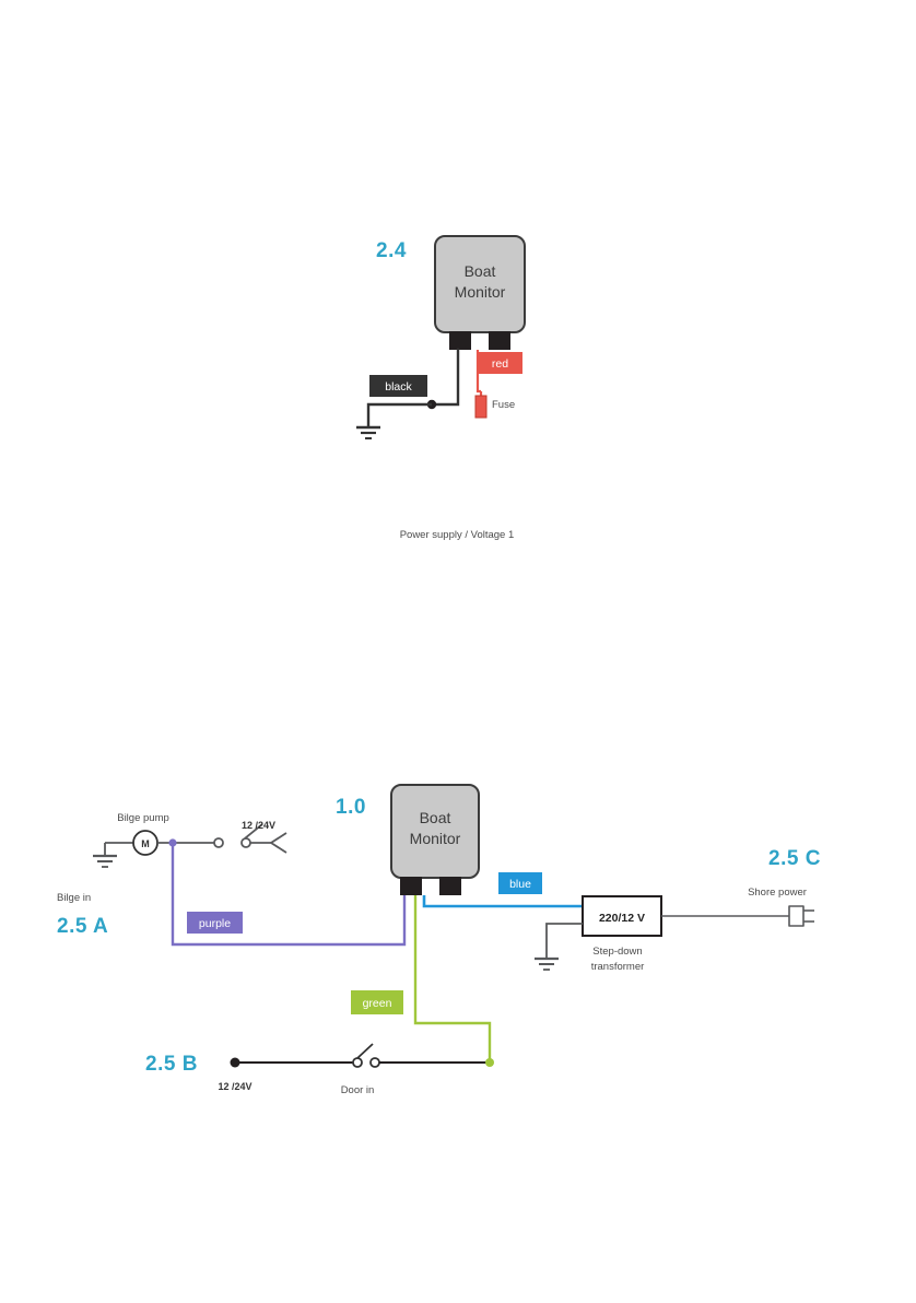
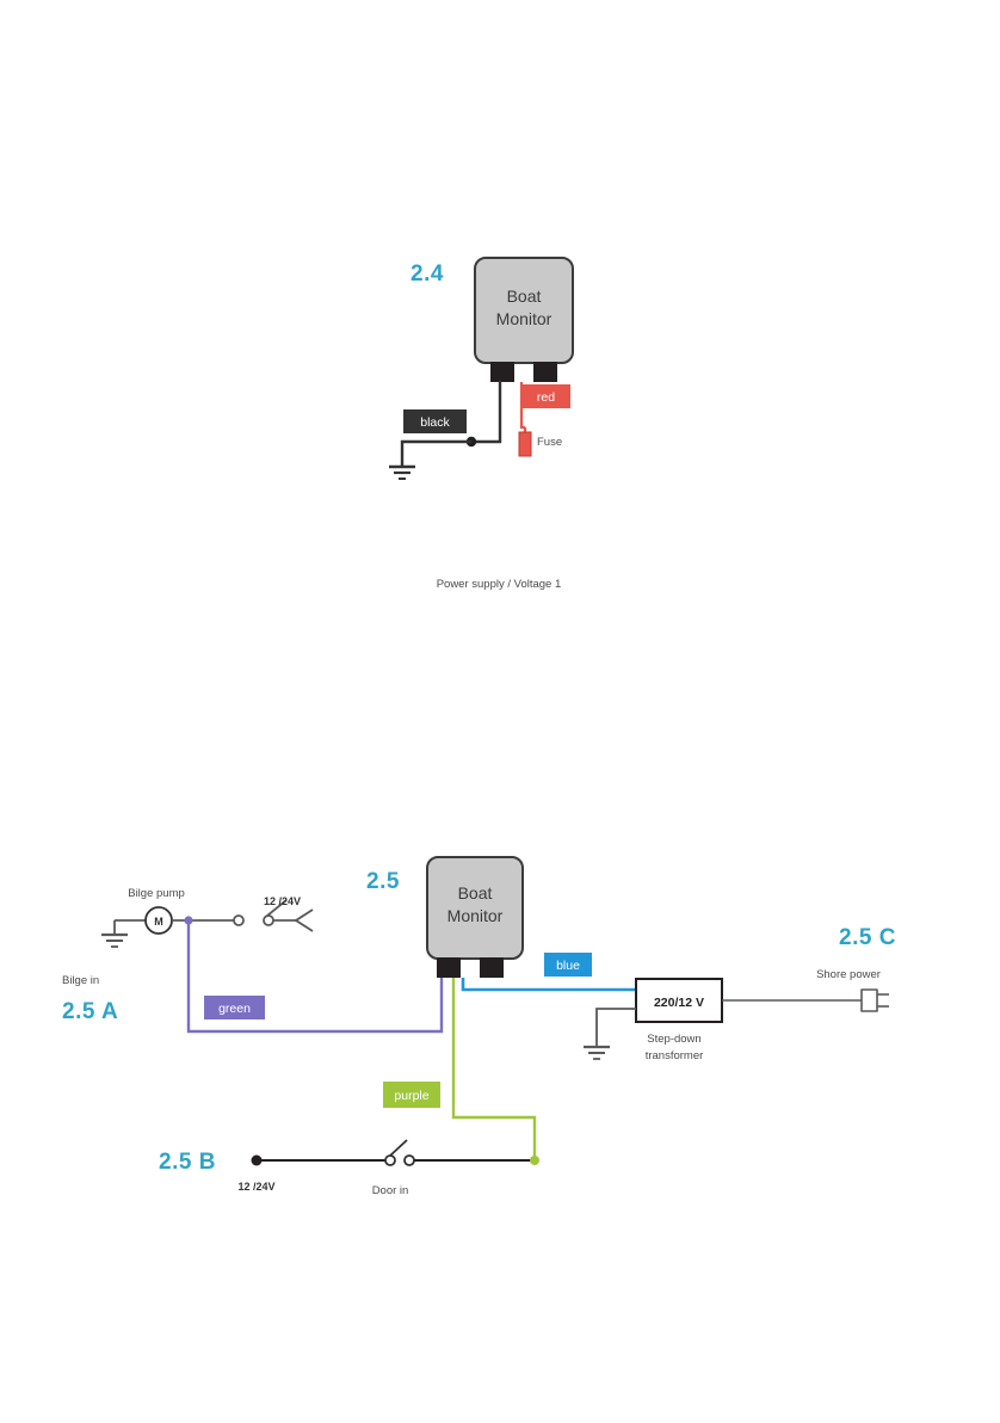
  2.4
  Boat
  Monitor
  black
  red
  Fuse
  Power supply / Voltage 1
- 1.0
+ 2.5
  Boat
  Monitor
  2.5 A
  Bilge in
  Bilge pump
  M
  12 /24V
- purple
+ green
  2.5 B
  12 /24V
  Door in
- green
+ purple
  2.5 C
  blue
  220/12 V
  Step-down
  transformer
  Shore power
